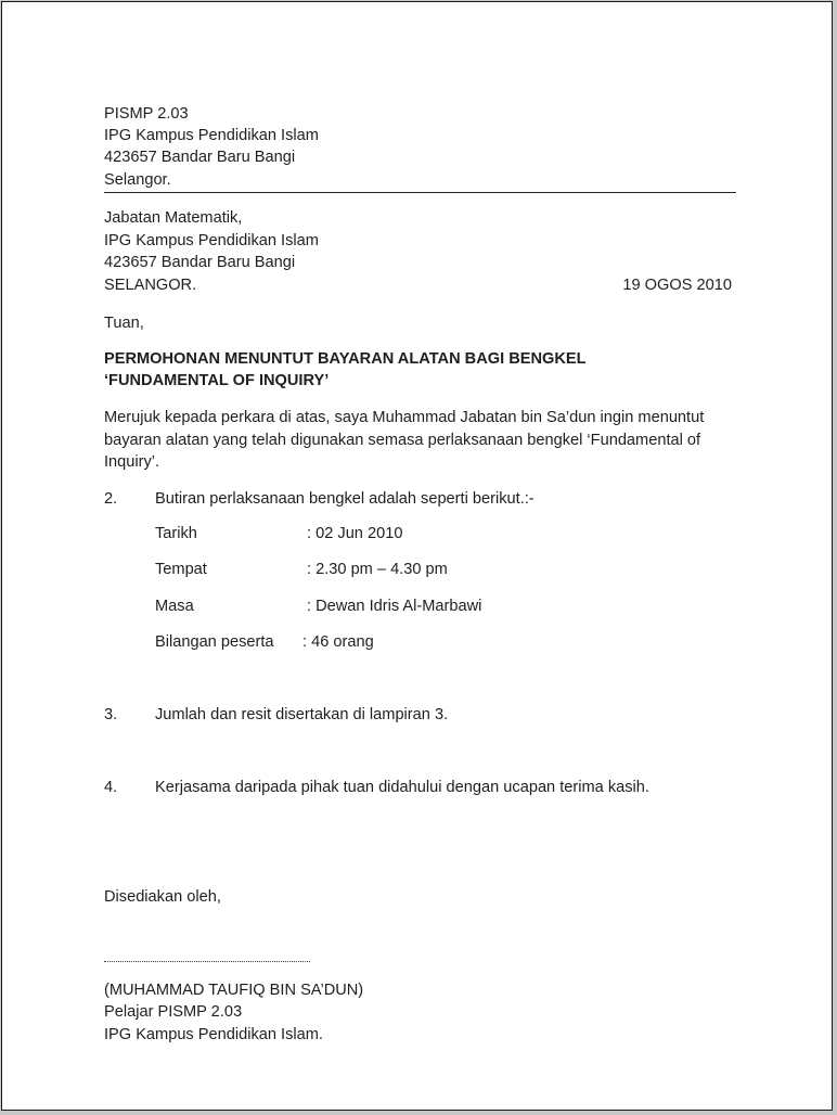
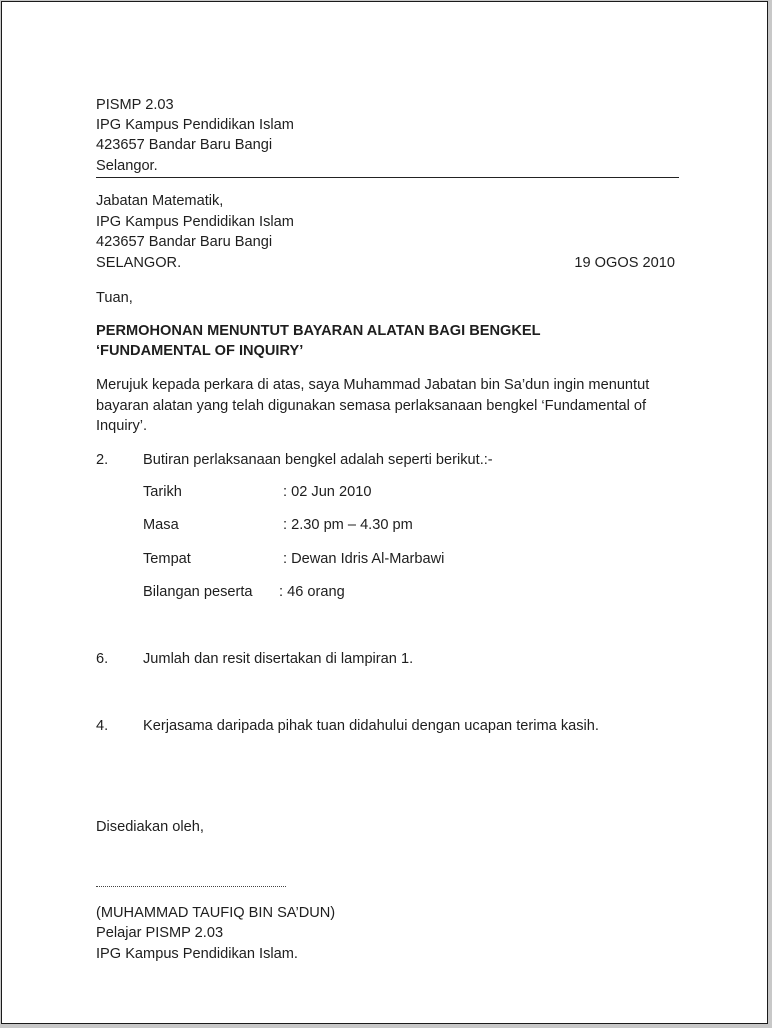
  PISMP 2.03
  IPG Kampus Pendidikan Islam
  423657 Bandar Baru Bangi
  Selangor.
  Jabatan Matematik,
  IPG Kampus Pendidikan Islam
  423657 Bandar Baru Bangi
  SELANGOR.
  19 OGOS 2010
  Tuan,
  PERMOHONAN MENUNTUT BAYARAN ALATAN BAGI BENGKEL
  ‘FUNDAMENTAL OF INQUIRY’
  Merujuk kepada perkara di atas, saya Muhammad Jabatan bin Sa’dun ingin menuntut bayaran alatan yang telah digunakan semasa perlaksanaan bengkel ‘Fundamental of Inquiry’.
  2.
  Butiran perlaksanaan bengkel adalah seperti berikut.:-
  Tarikh
  : 02 Jun 2010
- Tempat
+ Masa
  : 2.30 pm – 4.30 pm
- Masa
+ Tempat
  : Dewan Idris Al-Marbawi
  Bilangan peserta
  : 46 orang
- 3.
+ 6.
- Jumlah dan resit disertakan di lampiran 3.
+ Jumlah dan resit disertakan di lampiran 1.
  4.
  Kerjasama daripada pihak tuan didahului dengan ucapan terima kasih.
  Disediakan oleh,
  (MUHAMMAD TAUFIQ BIN SA’DUN)
  Pelajar PISMP 2.03
  IPG Kampus Pendidikan Islam.
